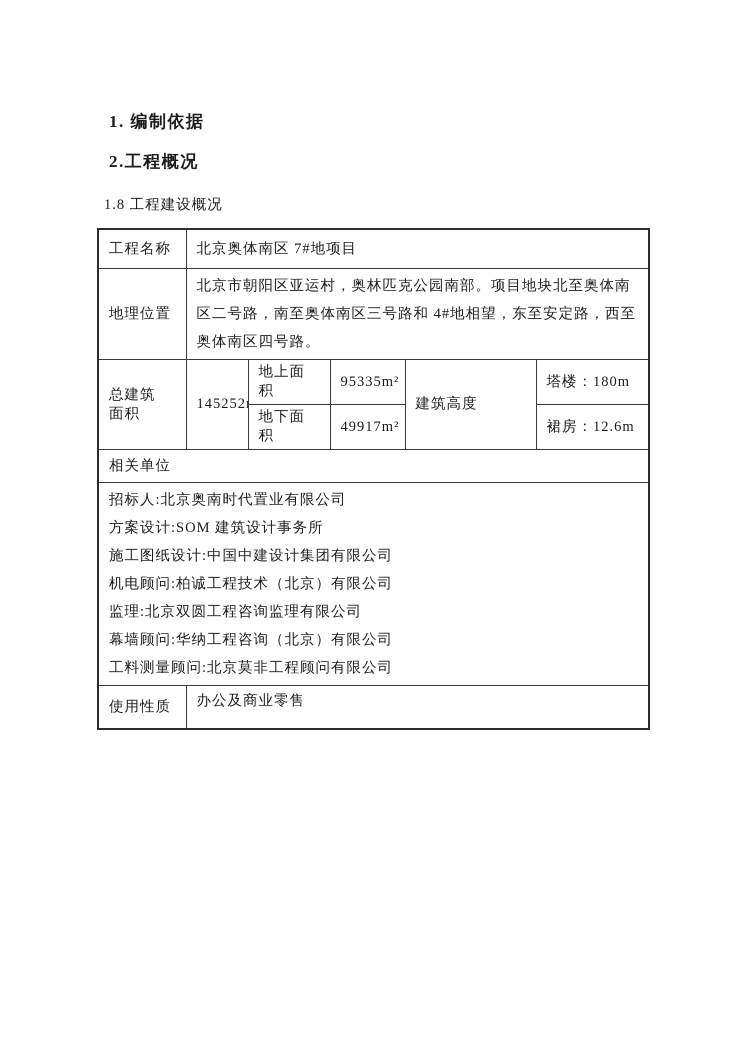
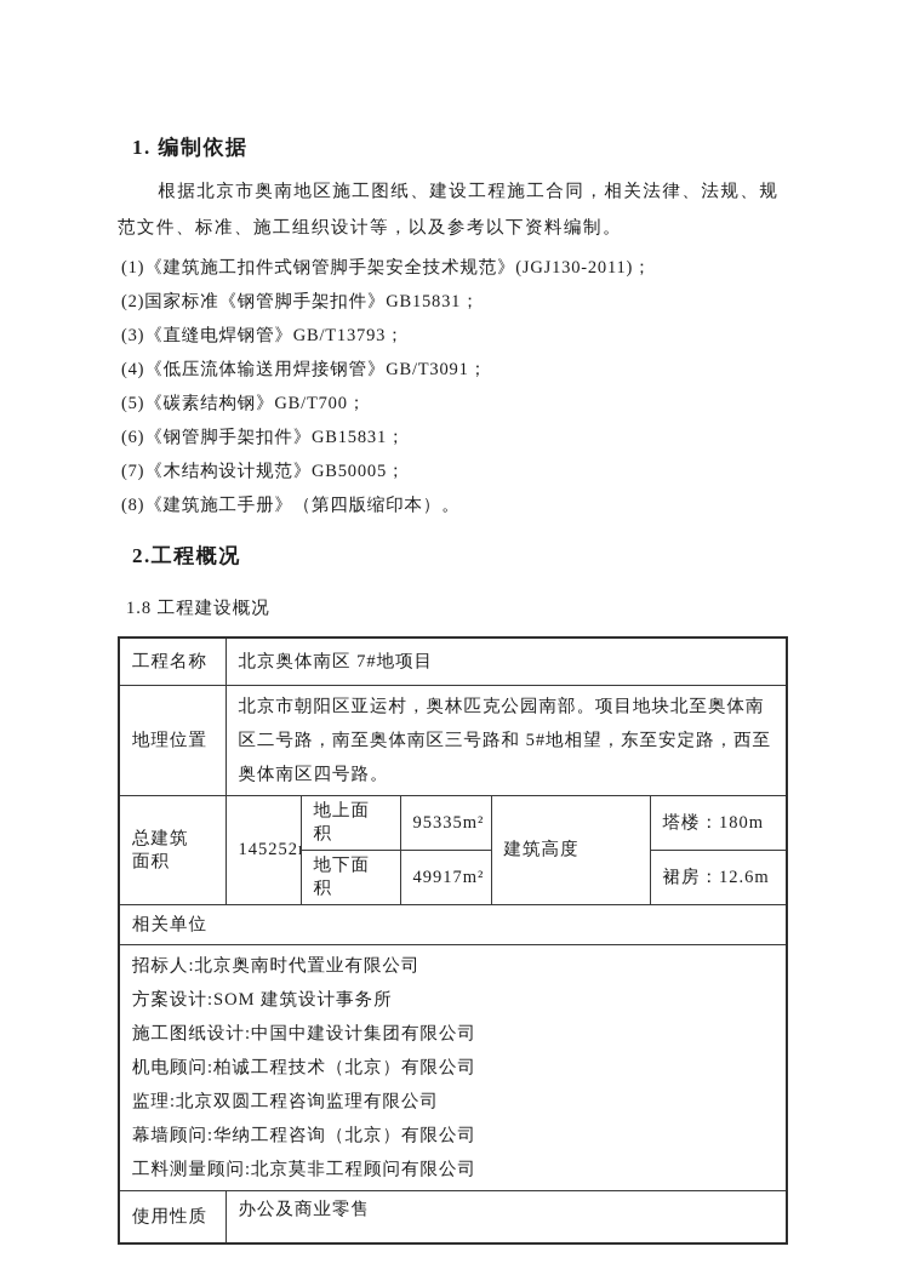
  1. 编制依据
+ 根据北京市奥南地区施工图纸、建设工程施工合同，相关法律、法规、规范文件、标准、施工组织设计等，以及参考以下资料编制。
+ (1)《建筑施工扣件式钢管脚手架安全技术规范》(JGJ130-2011)；
+ (2)国家标准《钢管脚手架扣件》GB15831；
+ (3)《直缝电焊钢管》GB/T13793；
+ (4)《低压流体输送用焊接钢管》GB/T3091；
+ (5)《碳素结构钢》GB/T700；
+ (6)《钢管脚手架扣件》GB15831；
+ (7)《木结构设计规范》GB50005；
+ (8)《建筑施工手册》（第四版缩印本）。
  2.工程概况
  1.8 工程建设概况
  工程名称	北京奥体南区 7#地项目
- 地理位置	北京市朝阳区亚运村，奥林匹克公园南部。项目地块北至奥体南区二号路，南至奥体南区三号路和 4#地相望，东至安定路，西至奥体南区四号路。
+ 地理位置	北京市朝阳区亚运村，奥林匹克公园南部。项目地块北至奥体南区二号路，南至奥体南区三号路和 5#地相望，东至安定路，西至奥体南区四号路。
  总建筑 面积	145252	地上面积	95335m²	建筑高度	塔楼：180m
  地下面积	49917m²	裙房：12.6m
  相关单位
  招标人:北京奥南时代置业有限公司 方案设计:SOM 建筑设计事务所 施工图纸设计:中国中建设计集团有限公司 机电顾问:柏诚工程技术（北京）有限公司 监理:北京双圆工程咨询监理有限公司 幕墙顾问:华纳工程咨询（北京）有限公司 工料测量顾问:北京莫非工程顾问有限公司
  使用性质	办公及商业零售
